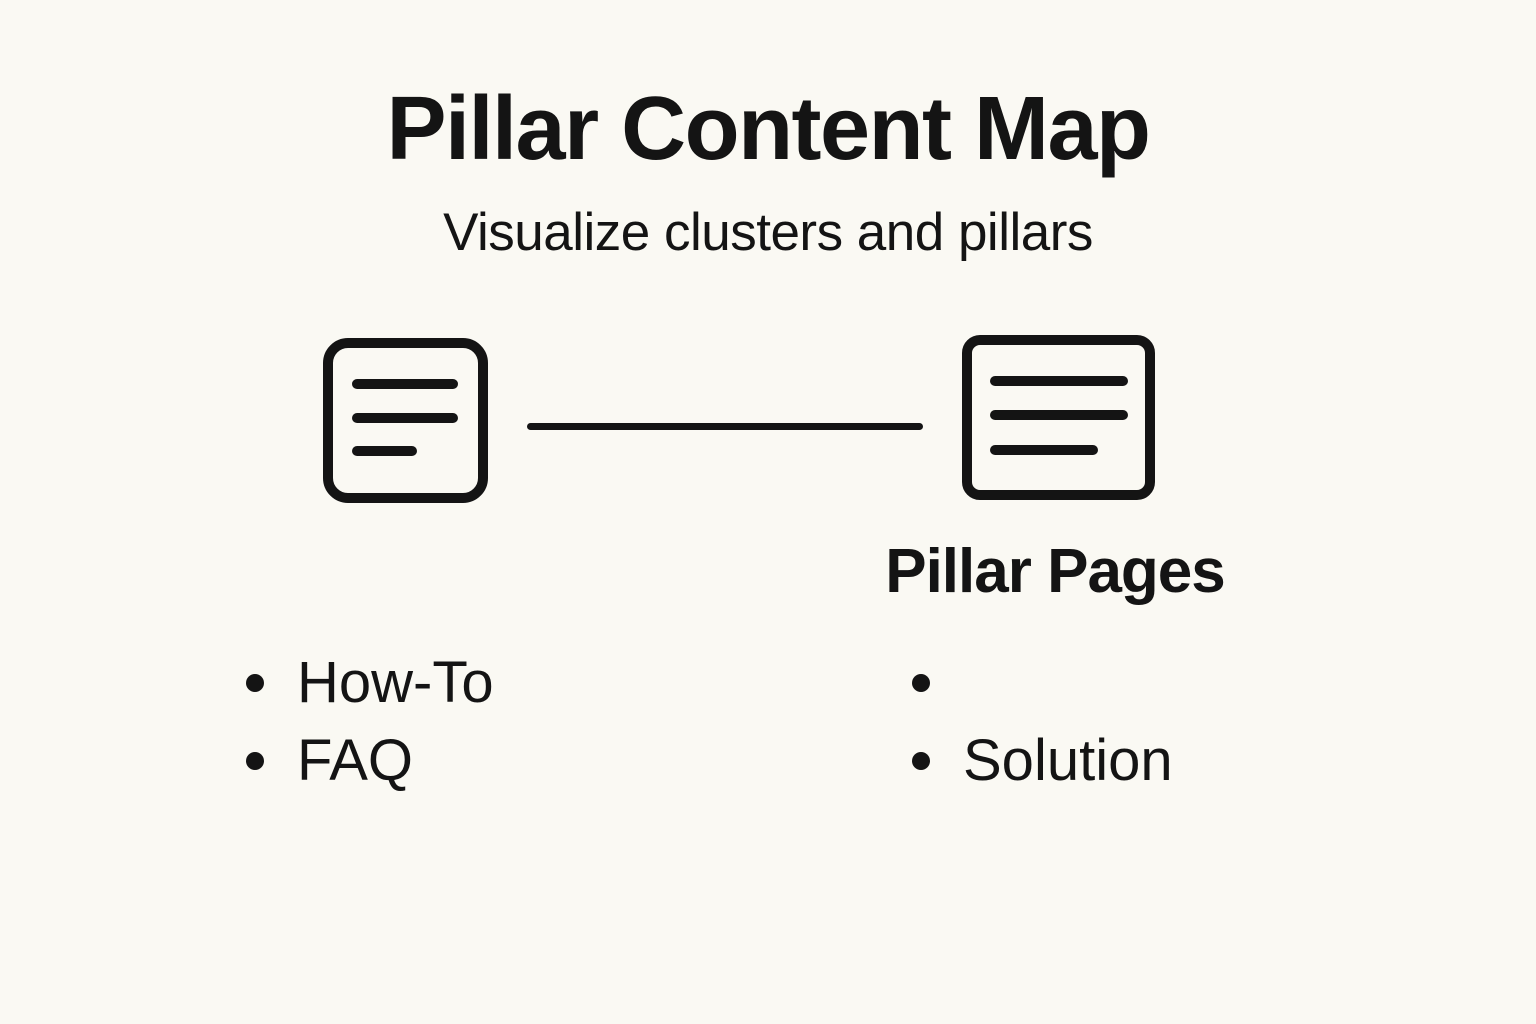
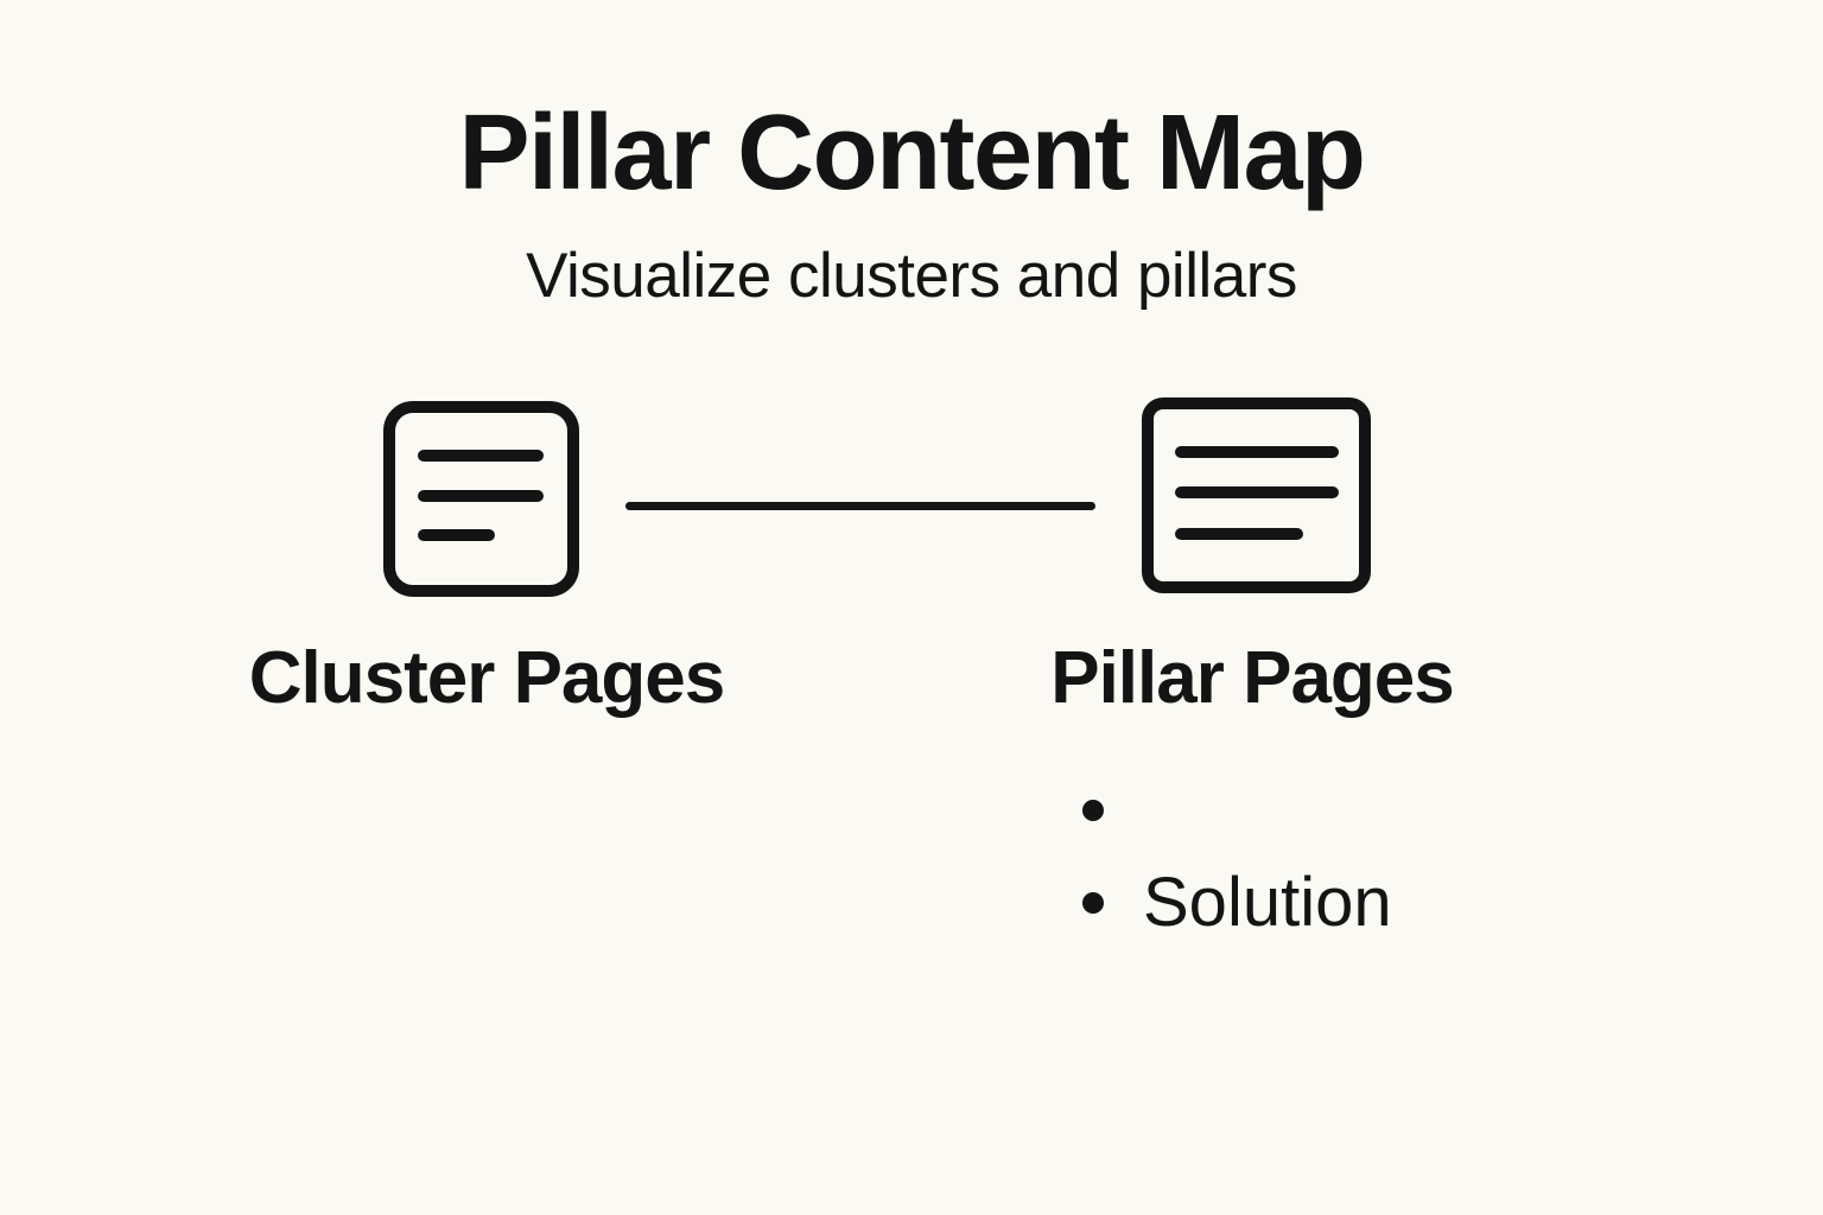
  Pillar Content Map
  Visualize clusters and pillars
+ Cluster Pages
  Pillar Pages
- How-To
- FAQ
  Solution
